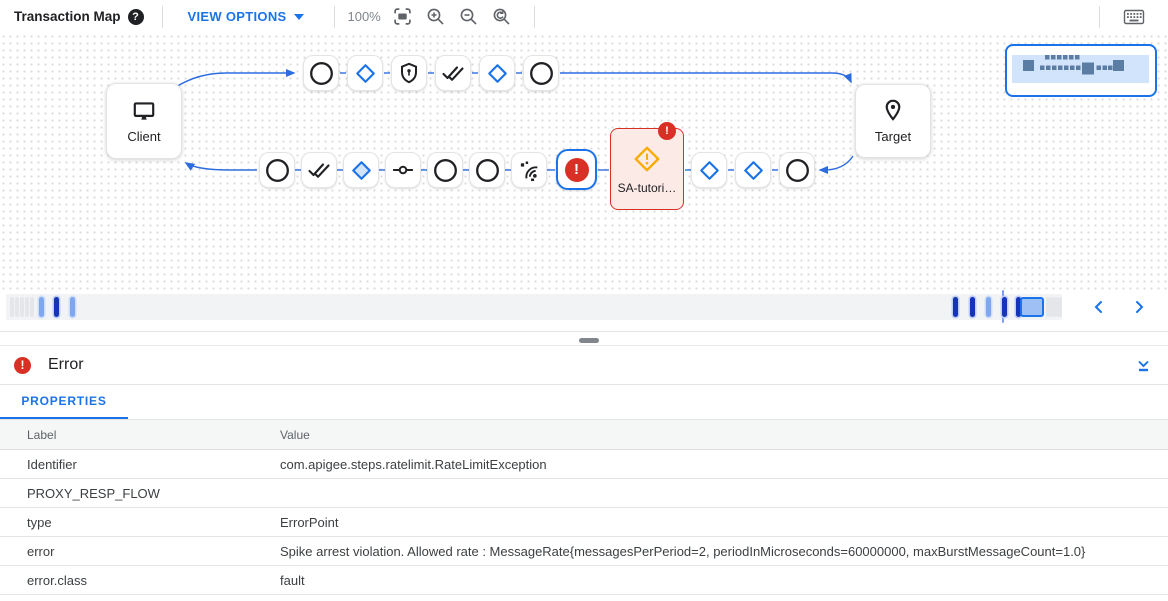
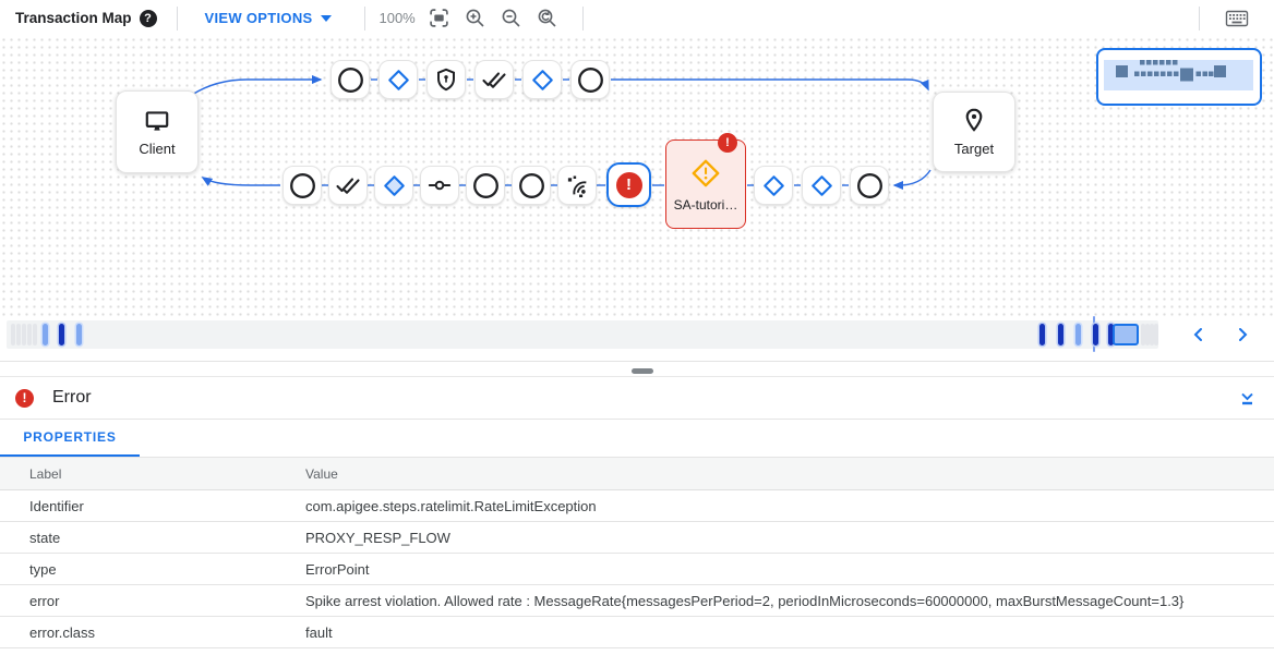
  Transaction Map
  ?
  VIEW OPTIONS
  100%
  Client
  Target
  !
  !
  SA-tutori…
  !
  Error
  PROPERTIES
  Label
  Value
  Identifier
  com.apigee.steps.ratelimit.RateLimitException
+ state
  PROXY_RESP_FLOW
  type
  ErrorPoint
  error
- Spike arrest violation. Allowed rate : MessageRate{messagesPerPeriod=2, periodInMicroseconds=60000000, maxBurstMessageCount=1.0}
+ Spike arrest violation. Allowed rate : MessageRate{messagesPerPeriod=2, periodInMicroseconds=60000000, maxBurstMessageCount=1.3}
  error.class
  fault
